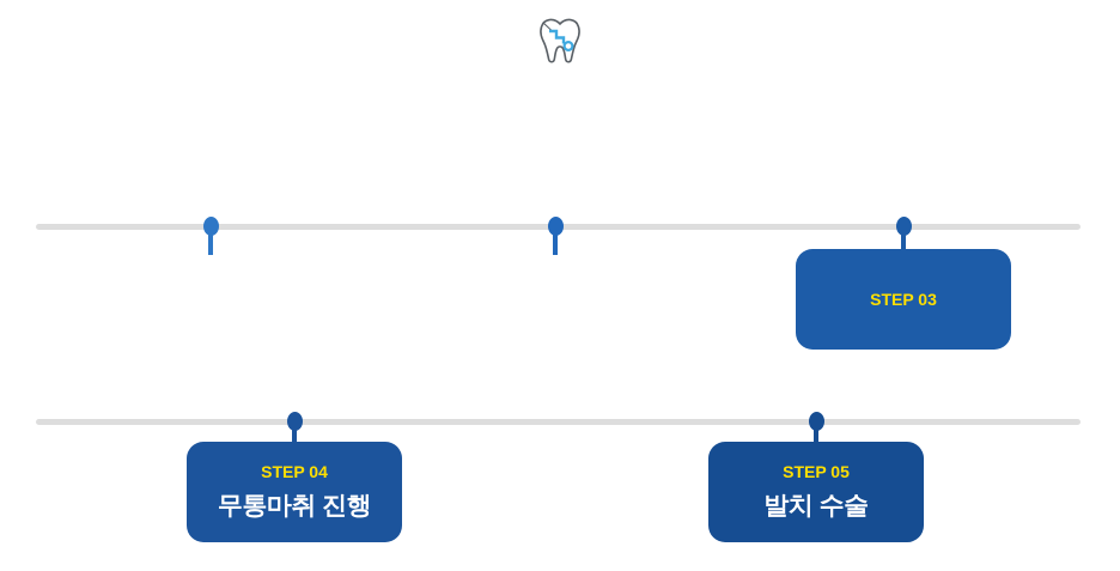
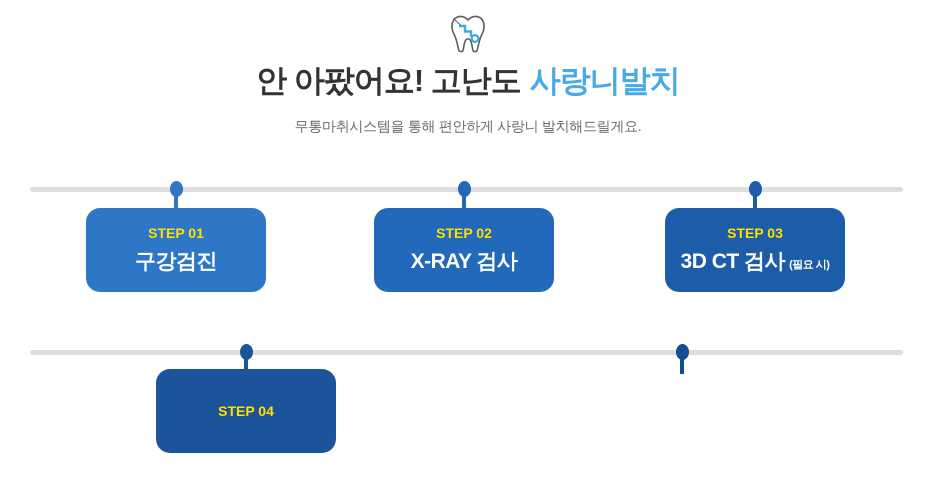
+ 안 아팠어요! 고난도 사랑니발치
+ 무통마취시스템을 통해 편안하게 사랑니 발치해드릴게요.
+ STEP 01
+ 구강검진
+ STEP 02
+ X-RAY 검사
  STEP 03
+ 3D CT 검사 (필요 시)
  STEP 04
- 무통마취 진행
- STEP 05
- 발치 수술
